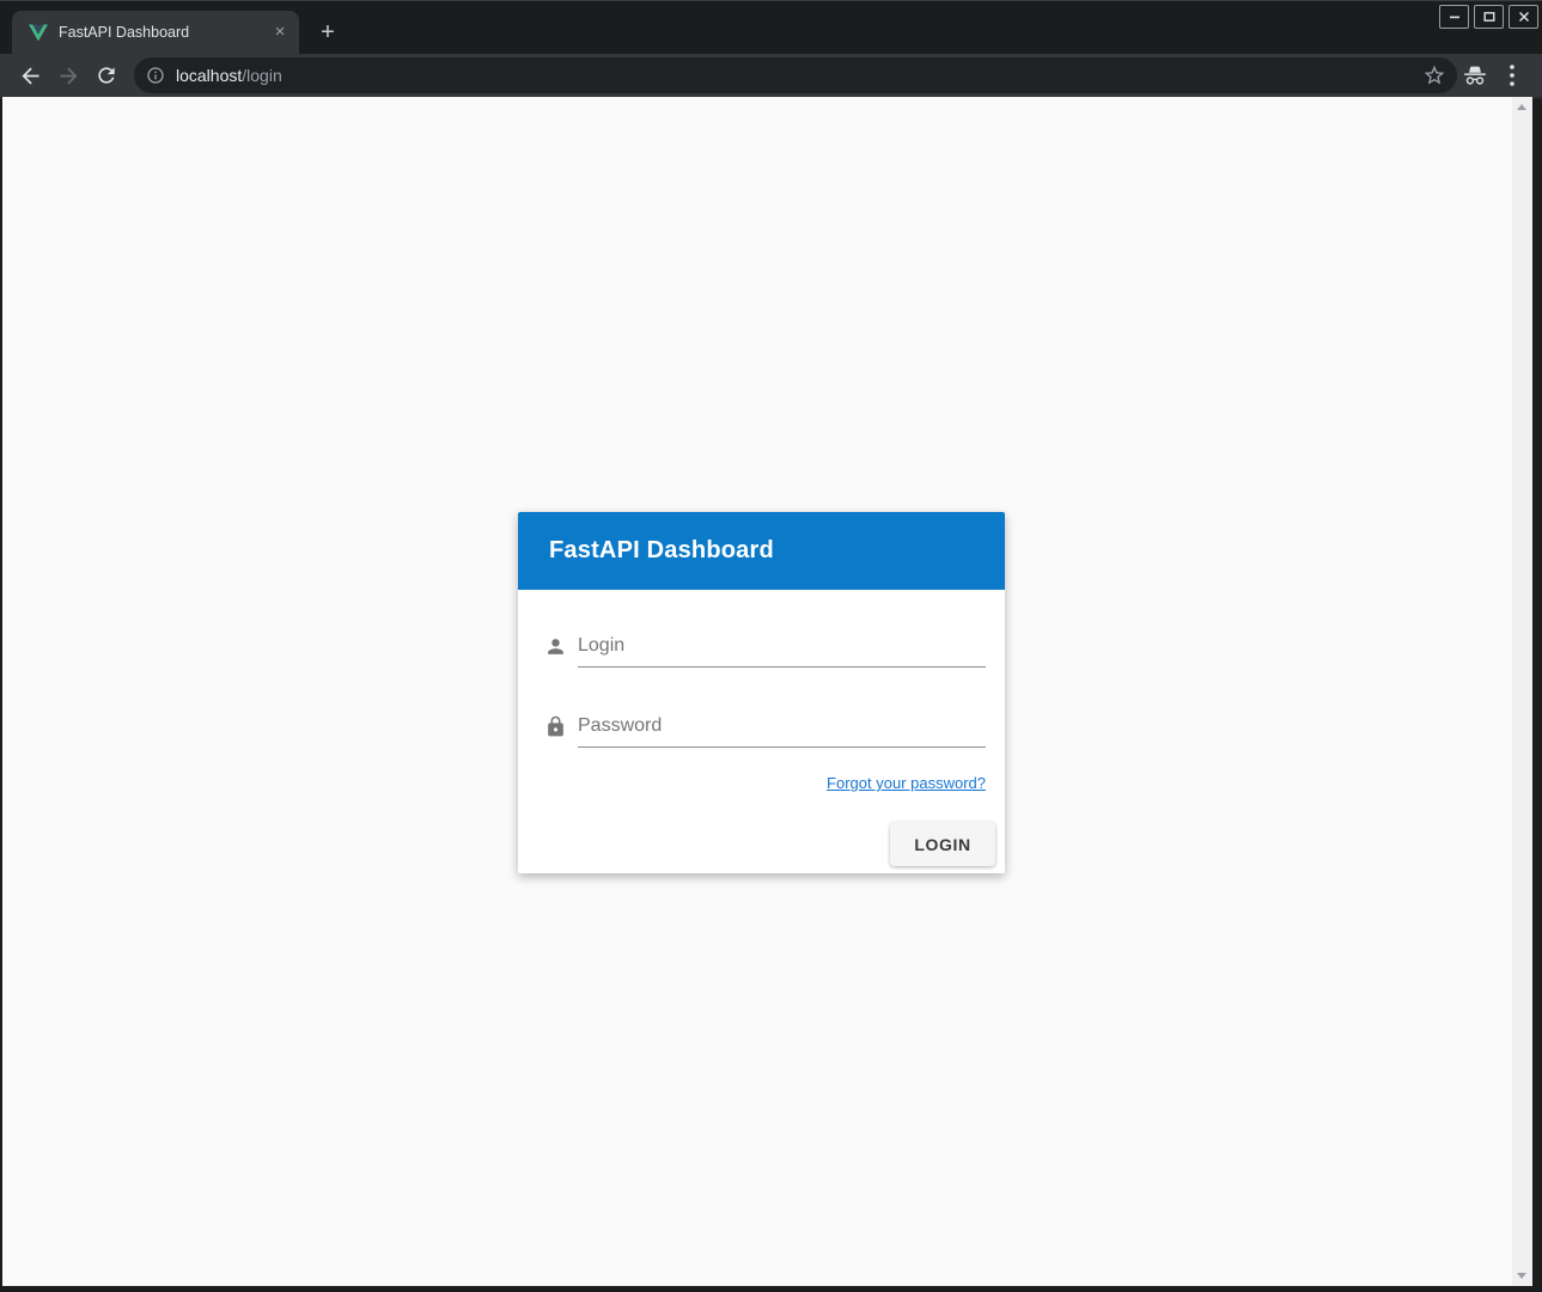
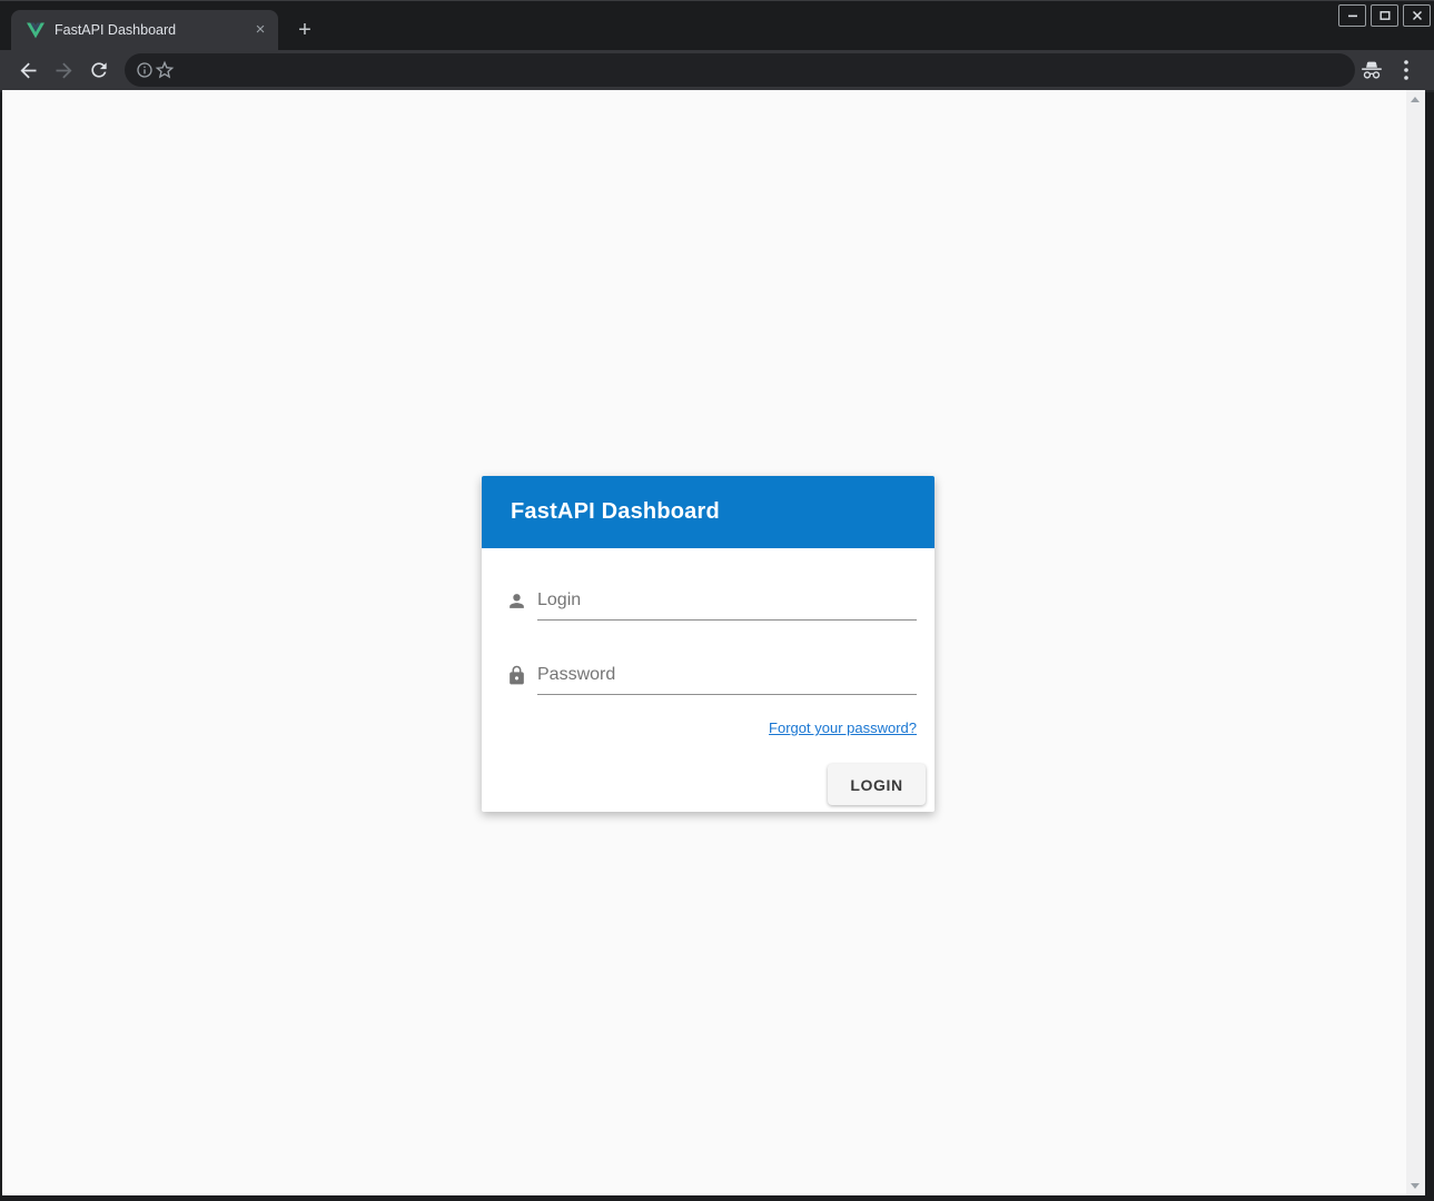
  FastAPI Dashboard
  ×
  +
- localhost/login
  FastAPI Dashboard
  Login
  Password
  Forgot your password?
  LOGIN
